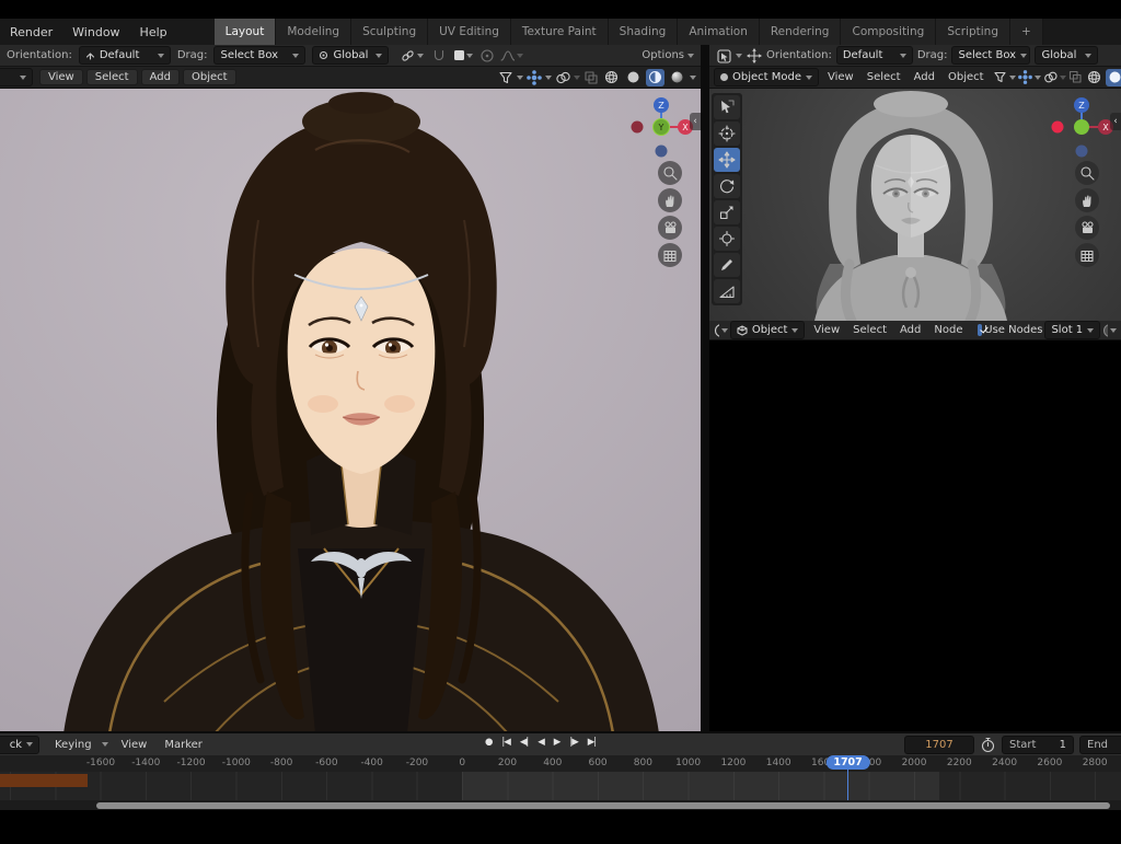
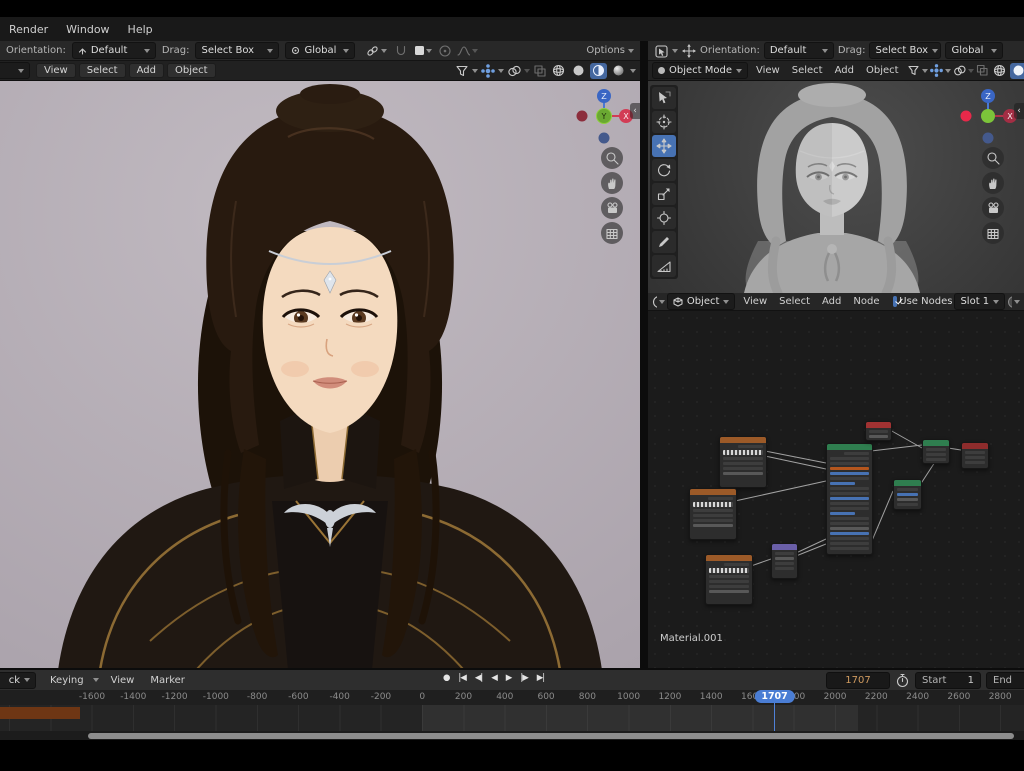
  Render
  Window
  Help
- Layout
- Modeling
- Sculpting
- UV Editing
- Texture Paint
- Shading
- Animation
- Rendering
- Compositing
- Scripting
- +
  Orientation:
  Default
  Drag:
  Select Box
  Global
  Options
  Orientation:
  Default
  Drag:
  Select Box
  Global
  View
  Select
  Add
  Object
  Object Mode
  View
  Select
  Add
  Object
  Z
  X
  Y
  ‹
  Z
  X
  ‹
  Object
  View
  Select
  Add
  Node
  Use Nodes
  Slot 1
+ Material.001
  ck
  Keying
  View
  Marker
  ●
  |◀
  ◀|
  ◀
  ▶
  |▶
  ▶|
  1707
  Start
  1
  End
  -1600
  -1400
  -1200
  -1000
  -800
  -600
  -400
  -200
  0
  200
  400
  600
  800
  1000
  1200
  1400
  2000
  2200
  2400
  2600
  2800
  1707
